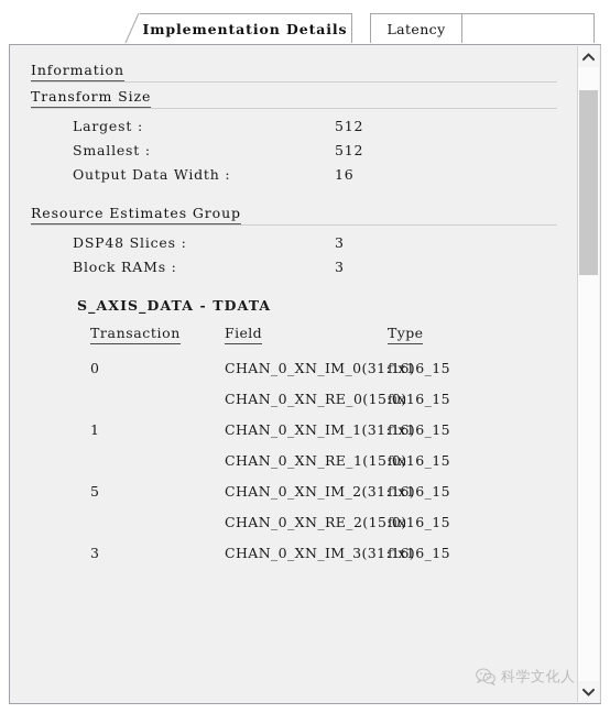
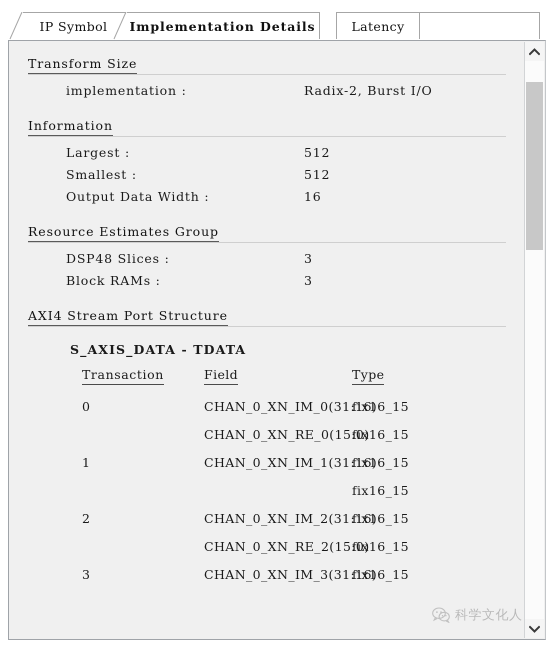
+ IP Symbol
  Implementation Details
  Latency
- Information
+ Transform Size
+ implementation :
+ Radix-2, Burst I/O
- Transform Size
+ Information
  Largest :
  512
  Smallest :
  512
  Output Data Width :
  16
  Resource Estimates Group
  DSP48 Slices :
  3
  Block RAMs :
  3
+ AXI4 Stream Port Structure
  S_AXIS_DATA - TDATA
  Transaction
  Field
  Type
  0
  CHAN_0_XN_IM_0(31:16)
  fix16_15
  CHAN_0_XN_RE_0(15:0)
  fix16_15
  1
  CHAN_0_XN_IM_1(31:16)
  fix16_15
- CHAN_0_XN_RE_1(15:0)
  fix16_15
- 5
+ 2
  CHAN_0_XN_IM_2(31:16)
  fix16_15
  CHAN_0_XN_RE_2(15:0)
  fix16_15
  3
  CHAN_0_XN_IM_3(31:16)
  fix16_15
  科学文化人
